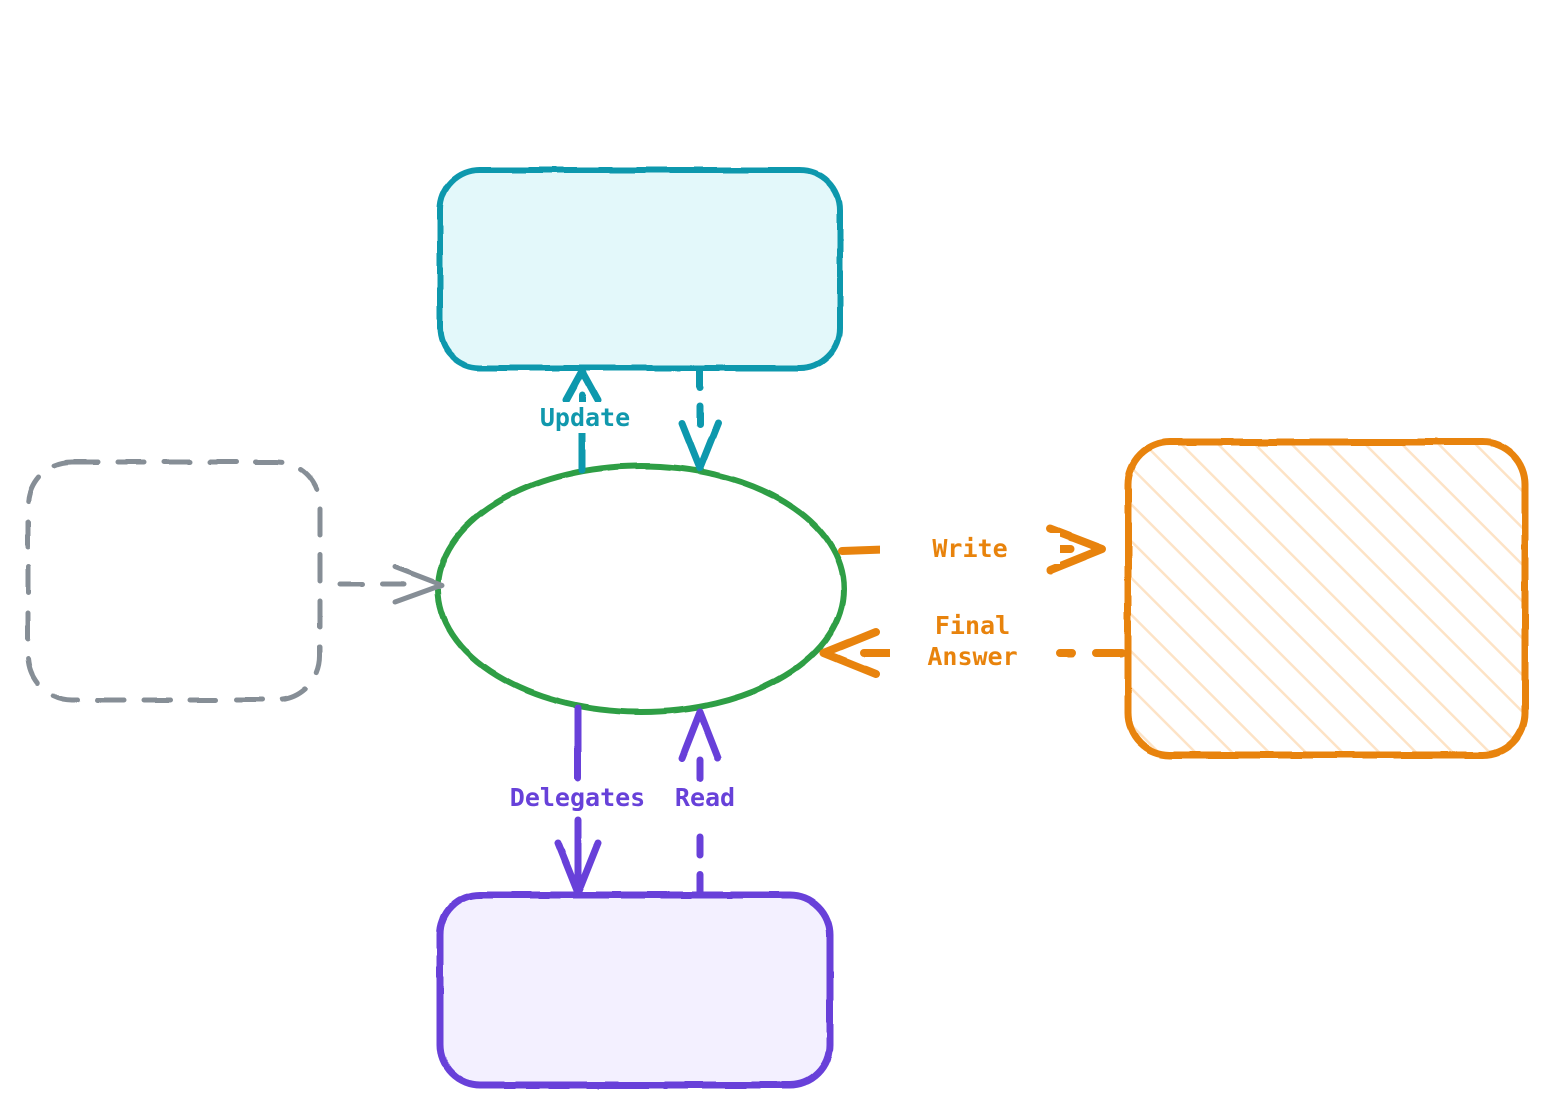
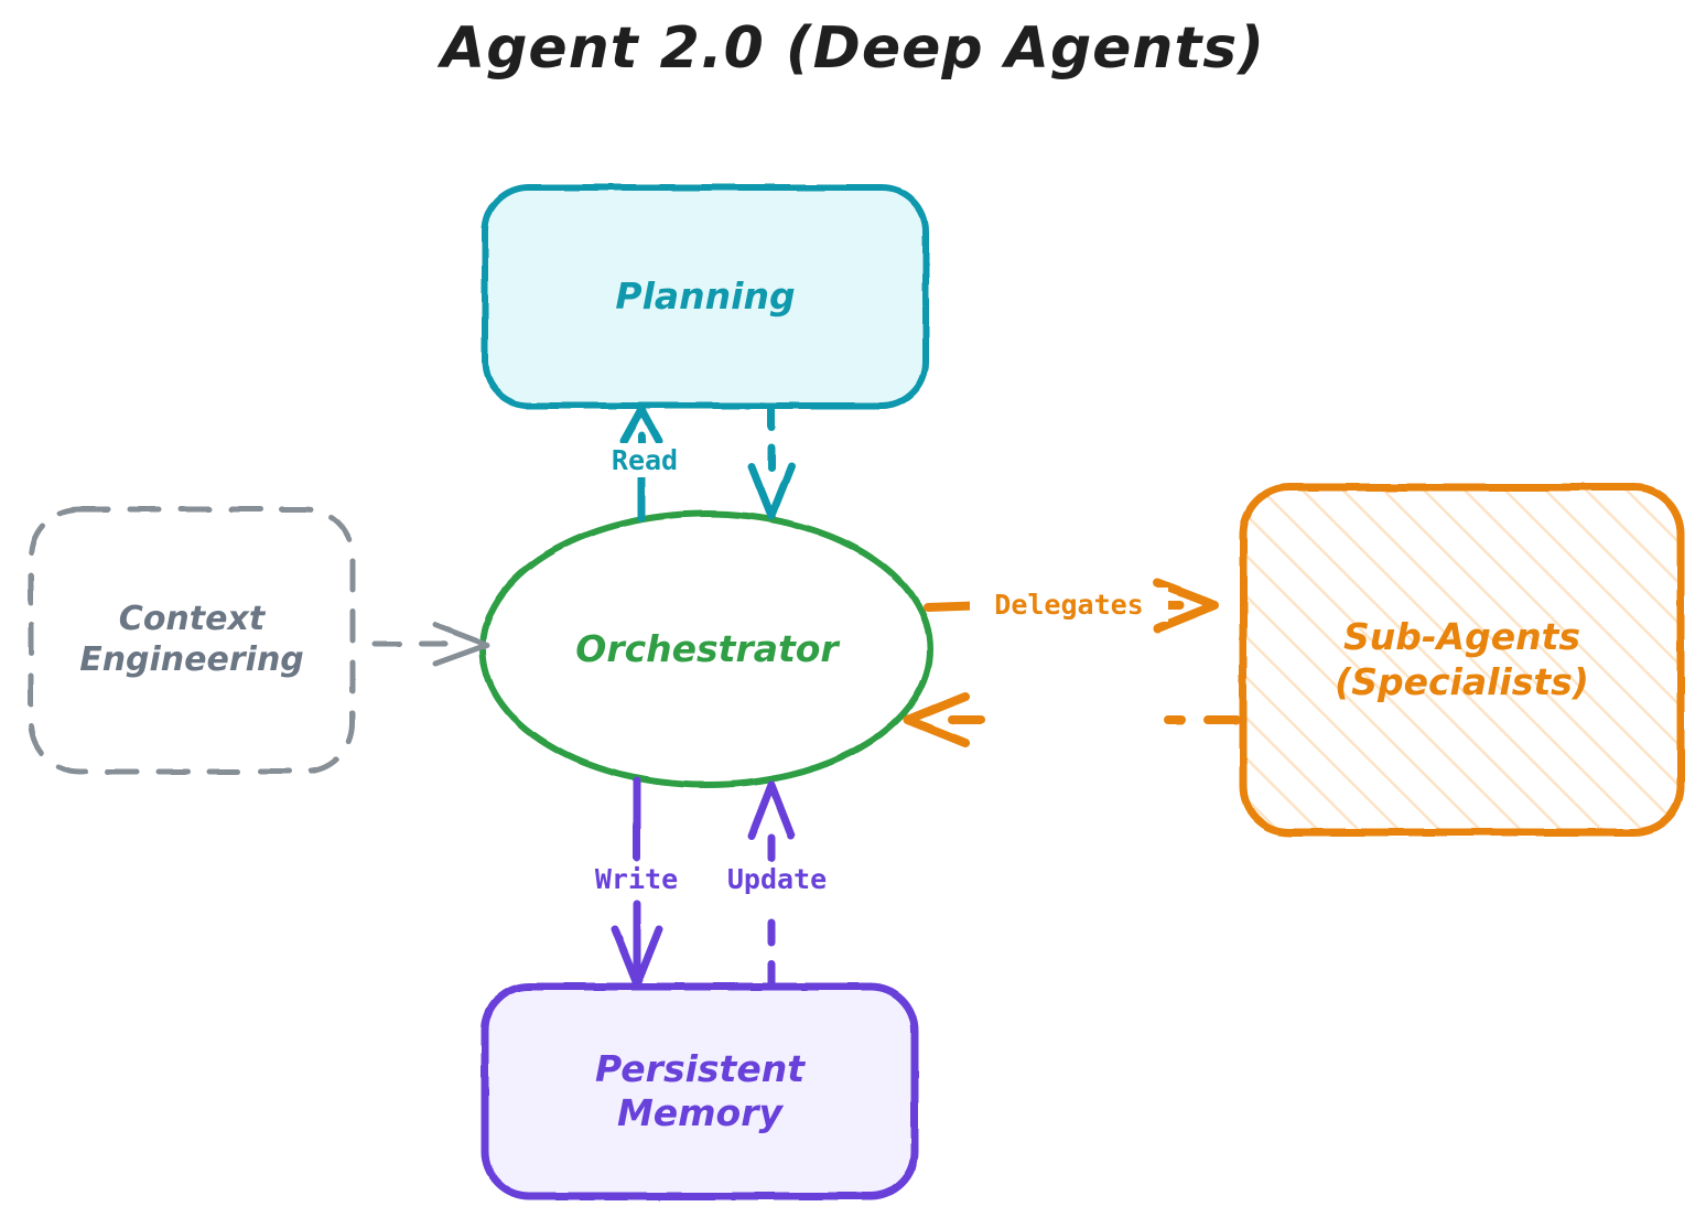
+ Agent 2.0 (Deep Agents)
+ Planning
+ Context
+ Engineering
+ Orchestrator
+ Sub-Agents
+ (Specialists)
+ Persistent
+ Memory
- Update
+ Read
- Write
+ Delegates
- Final
- Answer
- Delegates
+ Write
- Read
+ Update
